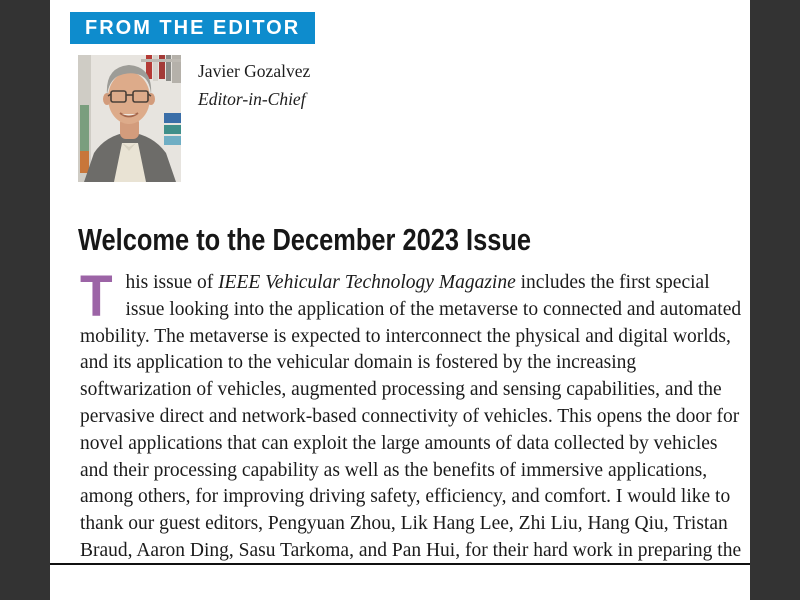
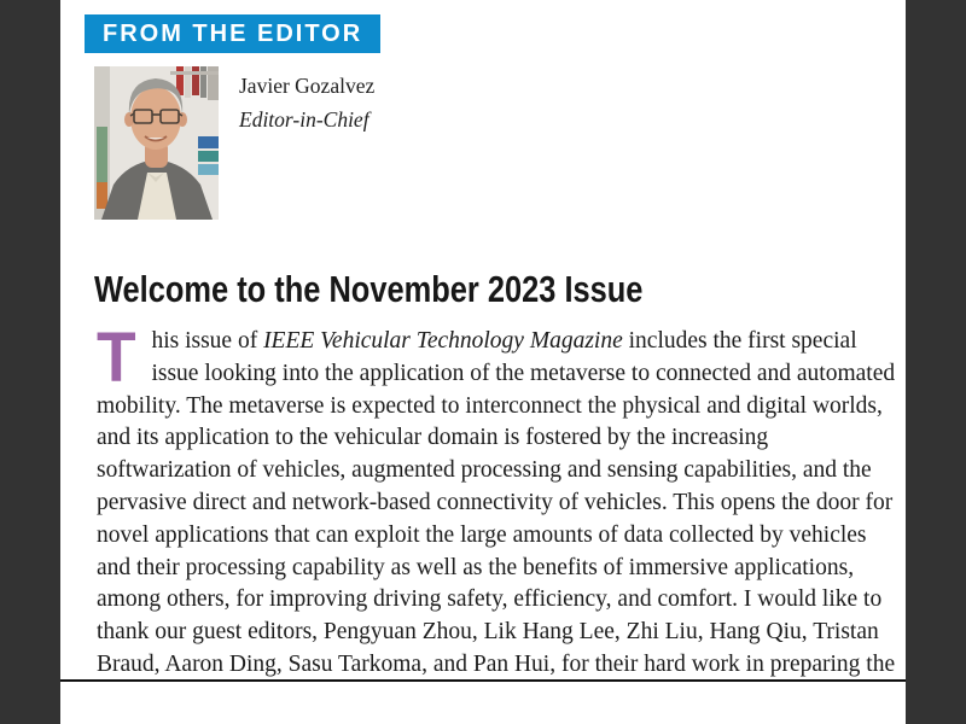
  FROM THE EDITOR
  Javier Gozalvez
  Editor-in-Chief
- Welcome to the December 2023 Issue
+ Welcome to the November 2023 Issue
  T
  his issue of IEEE Vehicular Technology Magazine includes the first special issue looking into the application of the metaverse to connected and automated mobility. The metaverse is expected to interconnect the physical and digital worlds, and its application to the vehicular domain is fostered by the increasing softwarization of vehicles, augmented processing and sensing capabilities, and the pervasive direct and network-based connectivity of vehicles. This opens the door for novel applications that can exploit the large amounts of data collected by vehicles and their processing capability as well as the benefits of immersive applications, among others, for improving driving safety, efficiency, and comfort. I would like to thank our guest editors, Pengyuan Zhou, Lik Hang Lee, Zhi Liu, Hang Qiu, Tristan Braud, Aaron Ding, Sasu Tarkoma, and Pan Hui, for their hard work in preparing the
